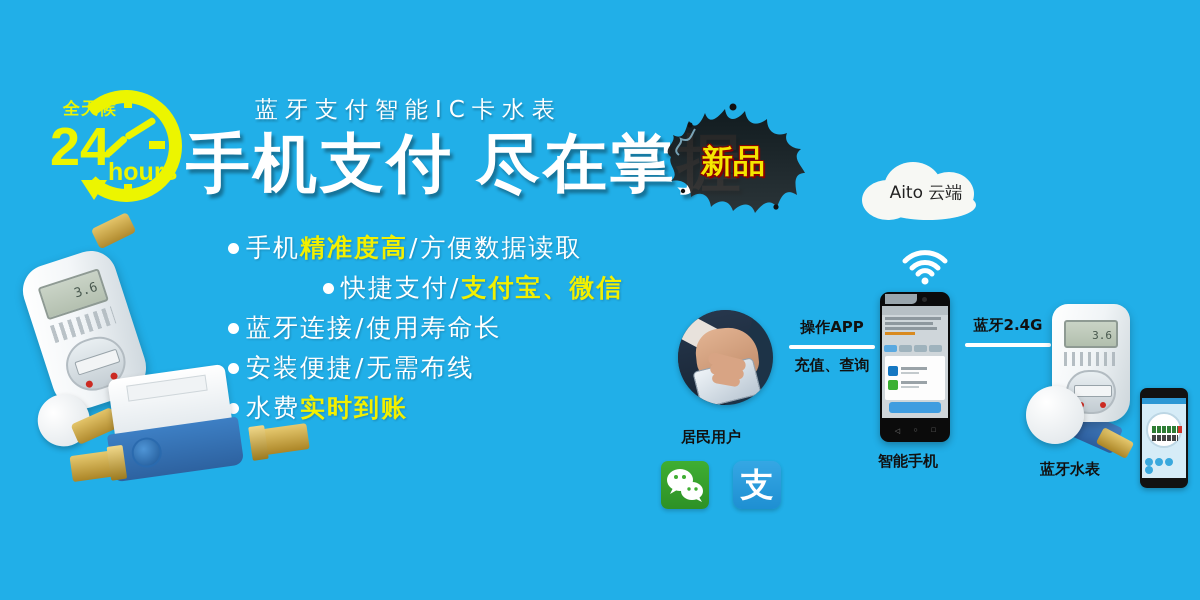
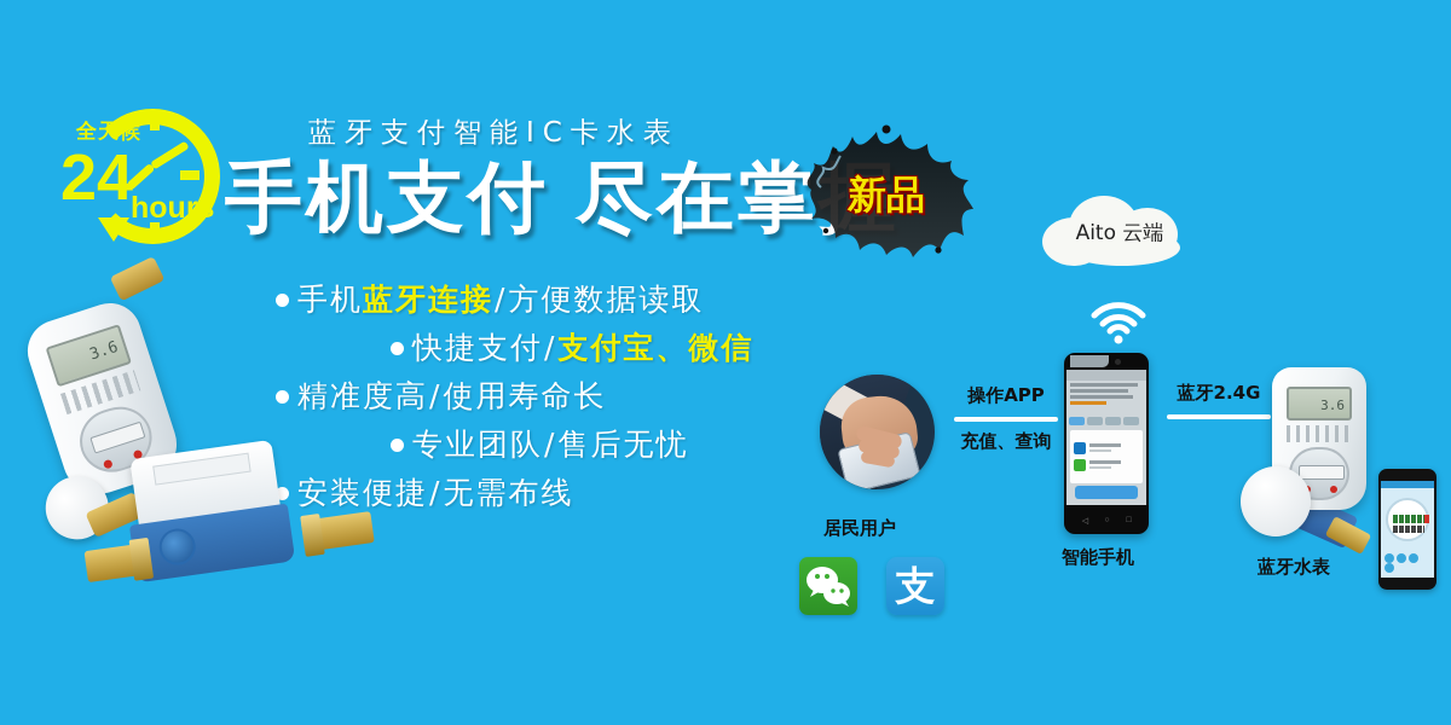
  全天候
  24
  hours
  蓝牙支付智能IC卡水表
  手机支付 尽在掌
  新品
- 手机精准度高/方便数据读取
+ 手机蓝牙连接/方便数据读取
  快捷支付/支付宝、微信
- 蓝牙连接/使用寿命长
+ 精准度高/使用寿命长
+ 专业团队/售后无忧
  安装便捷/无需布线
- 水费实时到账
  Aito 云端
  居民用户
  操作APP
  充值、查询
  智能手机
  蓝牙2.4G
  3.6
  蓝牙水表
  支
